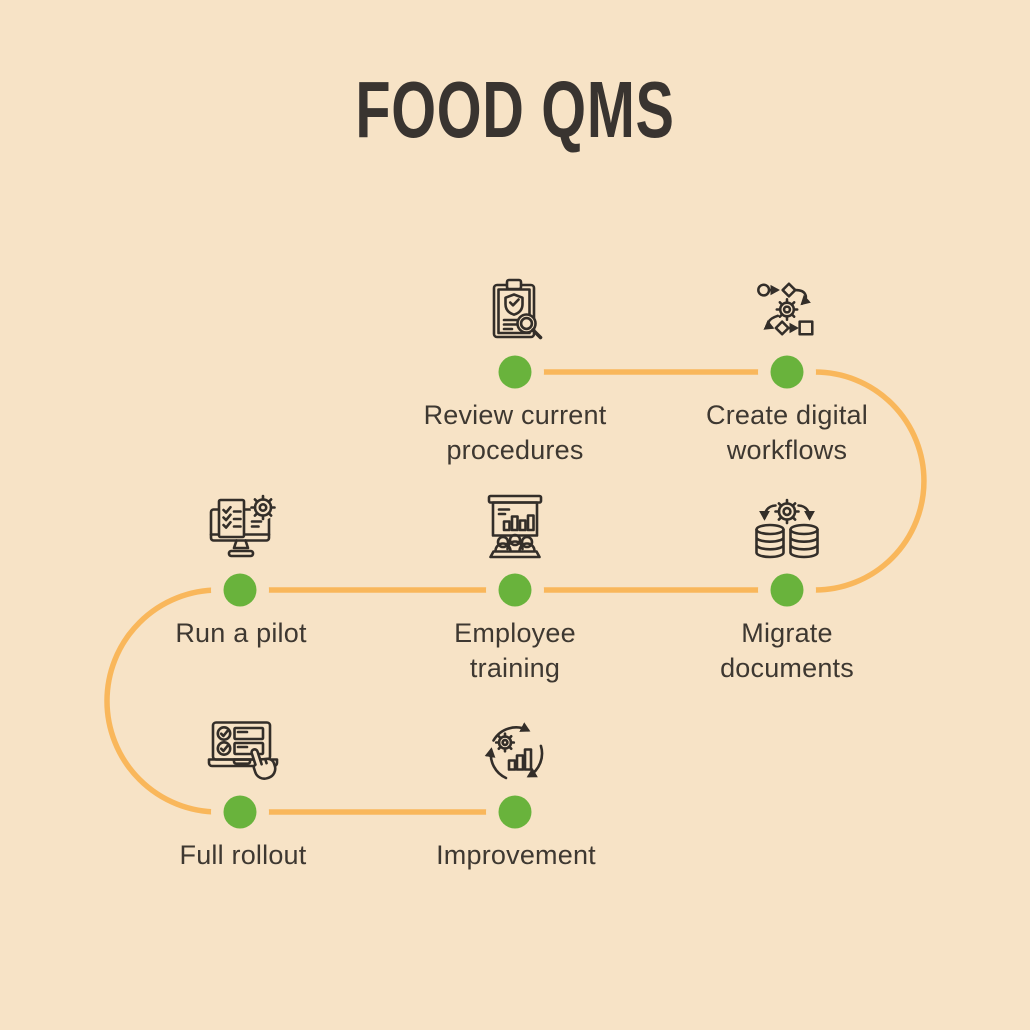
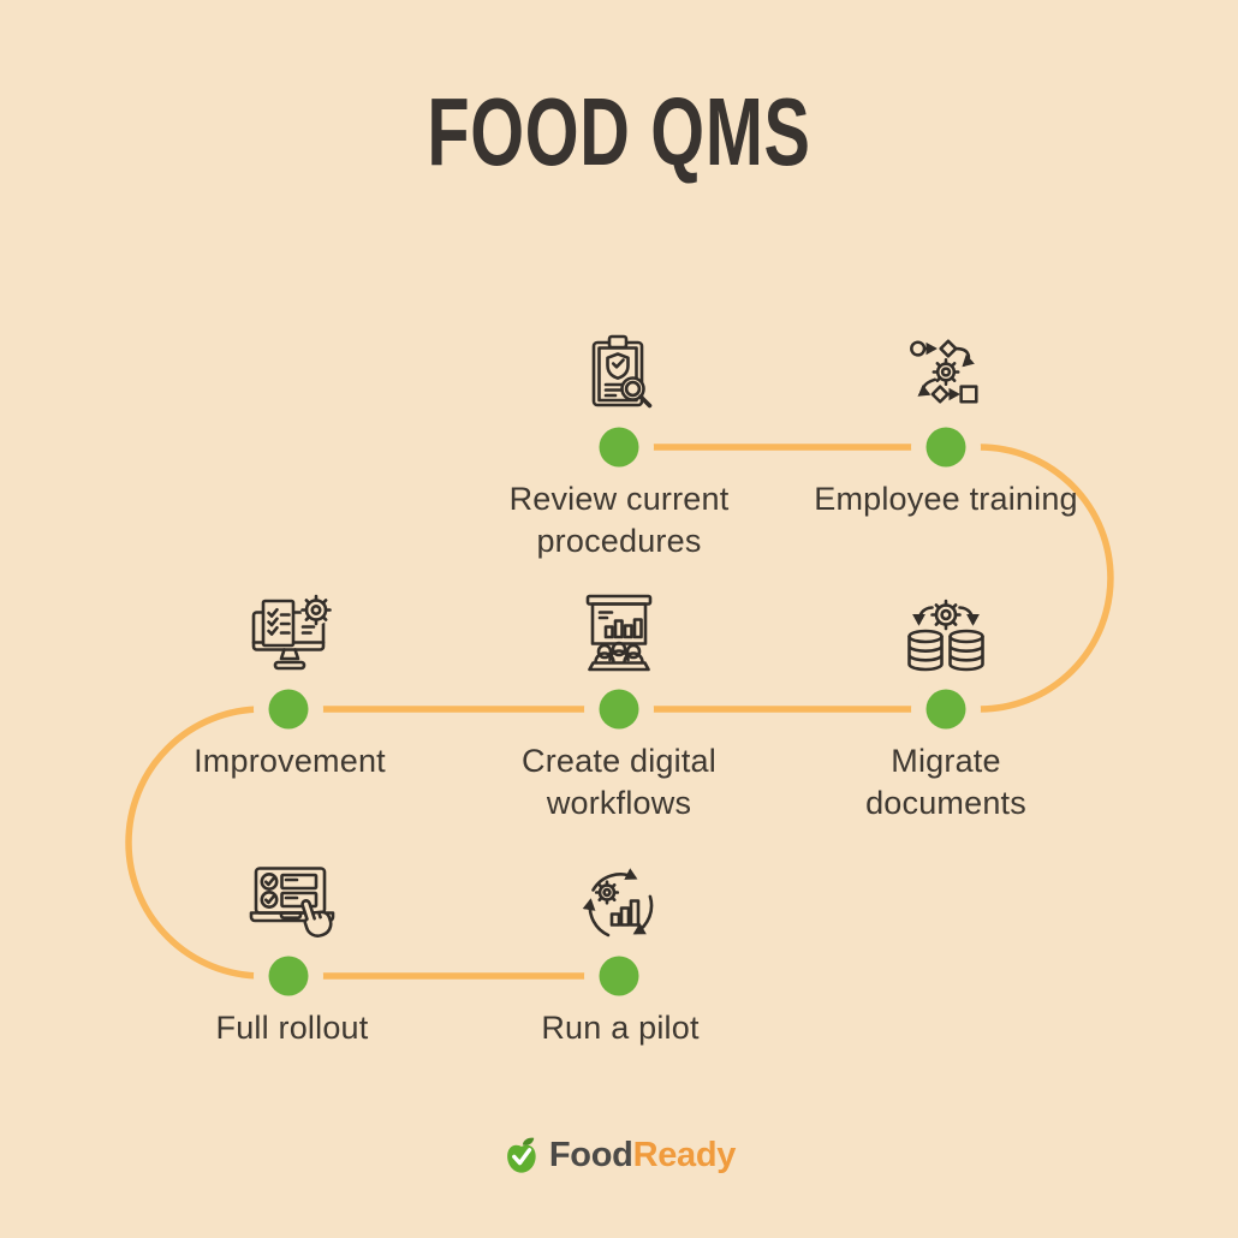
  FOOD QMS
  Review current procedures
- Create digital workflows
+ Employee training
  Migrate documents
- Employee training
+ Create digital workflows
- Run a pilot
+ Improvement
  Full rollout
- Improvement
+ Run a pilot
+ FoodReady
